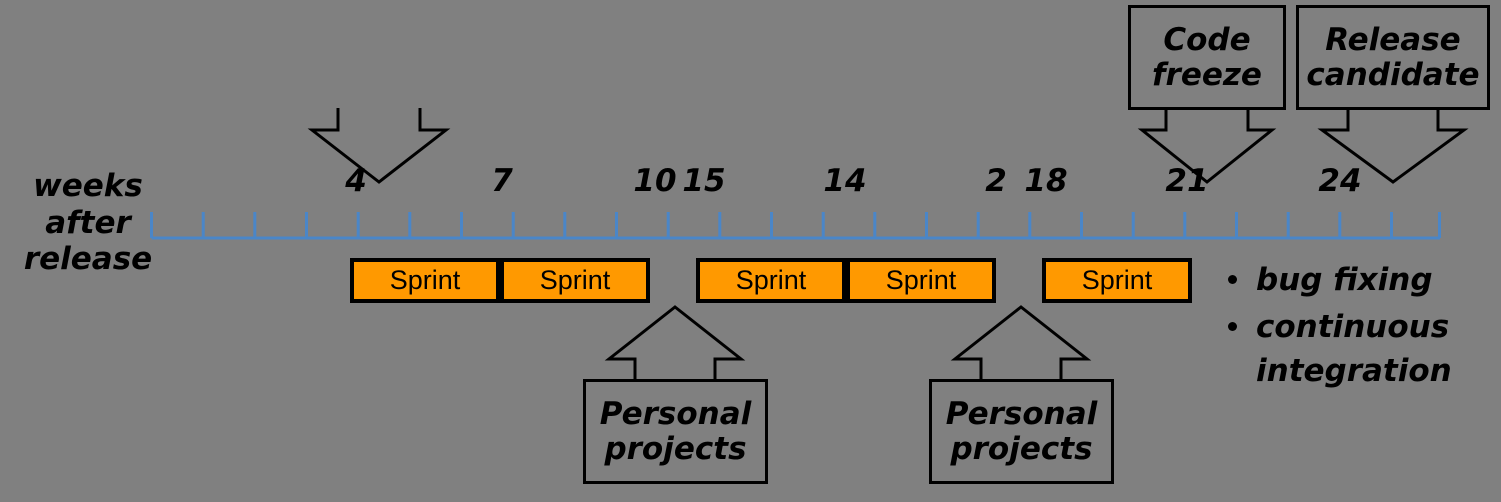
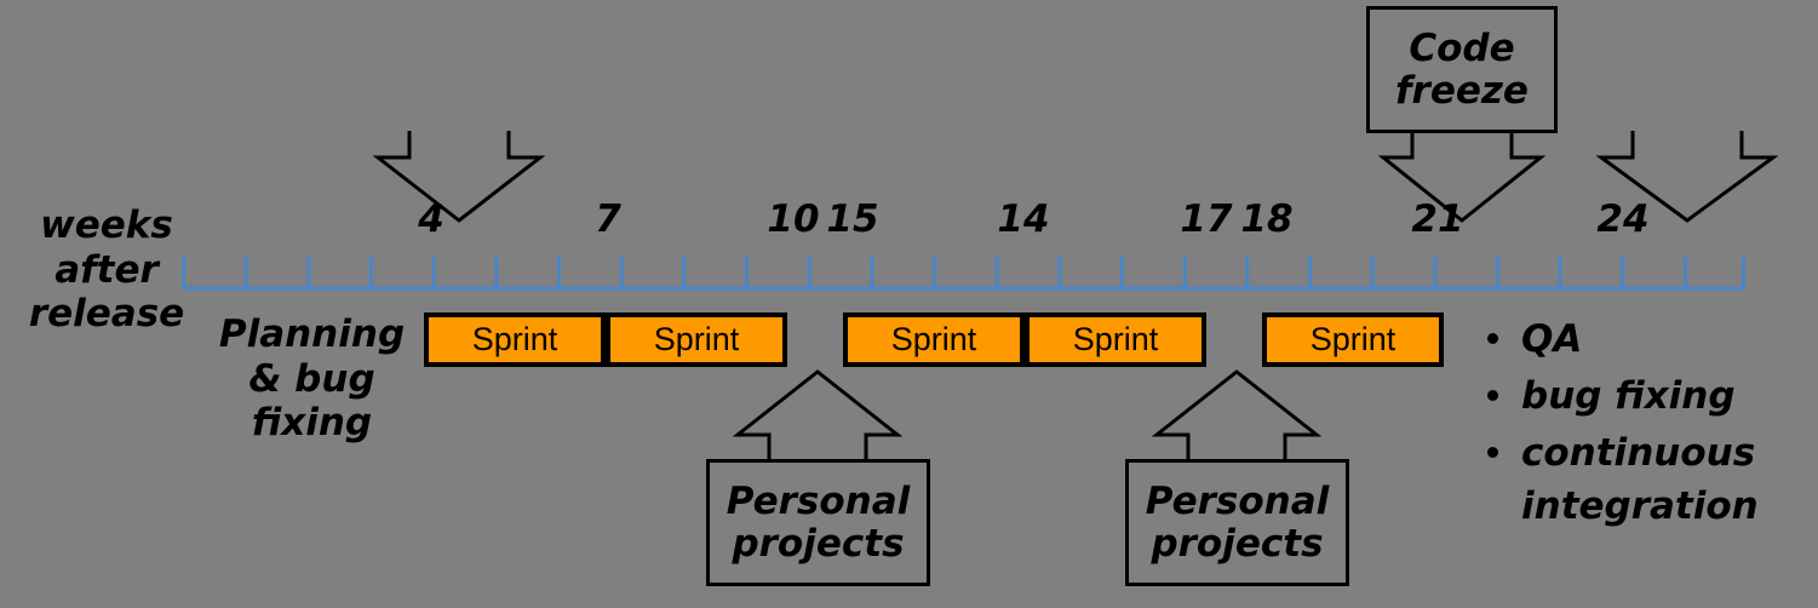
  Code freeze
- Release candidate
  4
  7
  10
  15
  14
- 2
+ 17
  18
  21
  24
  weeks
  after
  release
+ Planning
+ & bug fixing
  Sprint
  Sprint
  Sprint
  Sprint
  Sprint
  Personal projects
  Personal projects
+ QA
  bug fixing
  continuous integration
